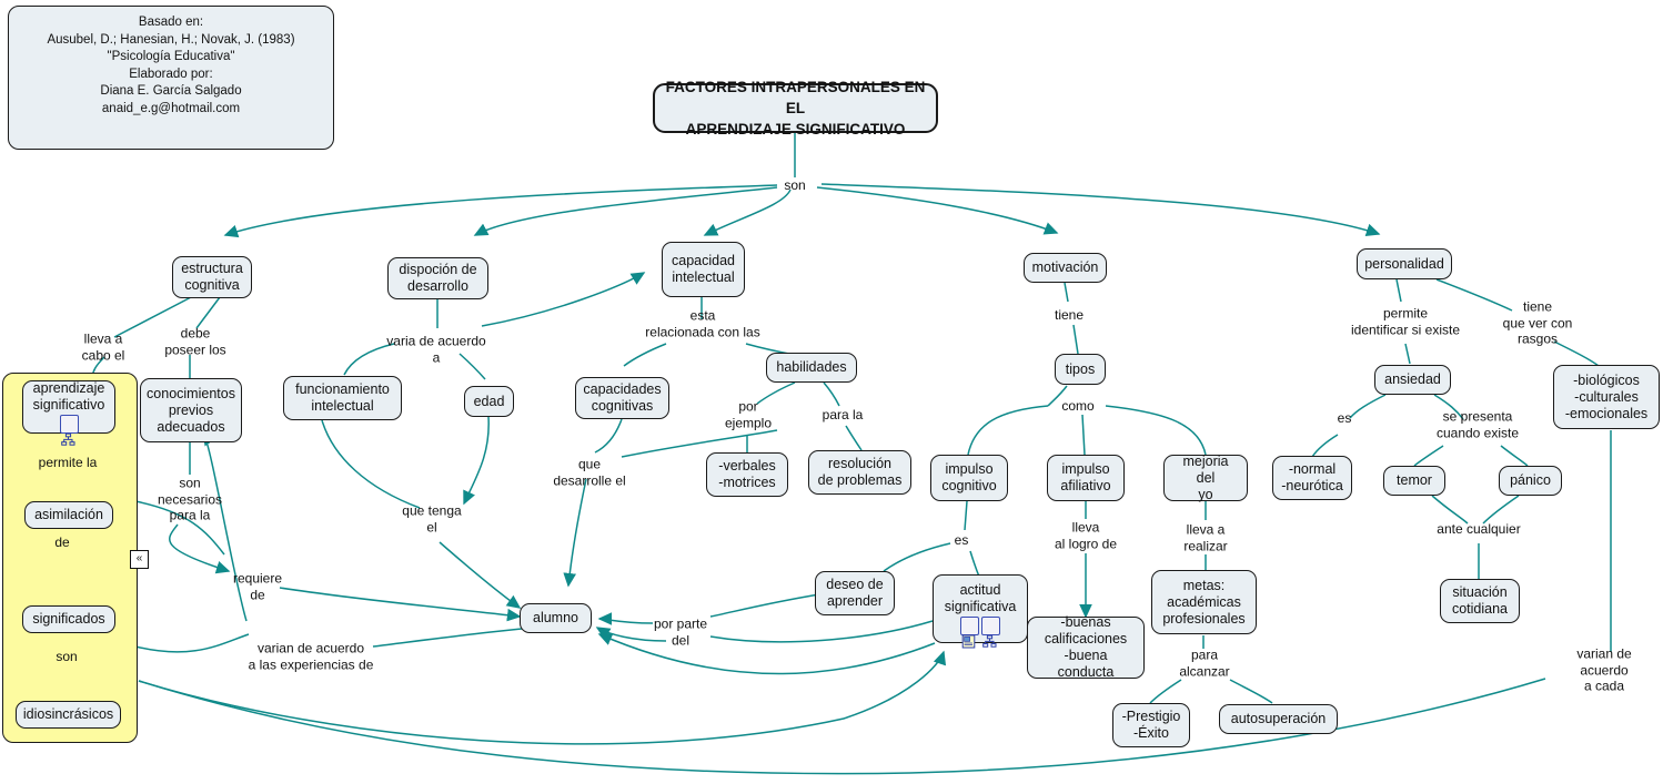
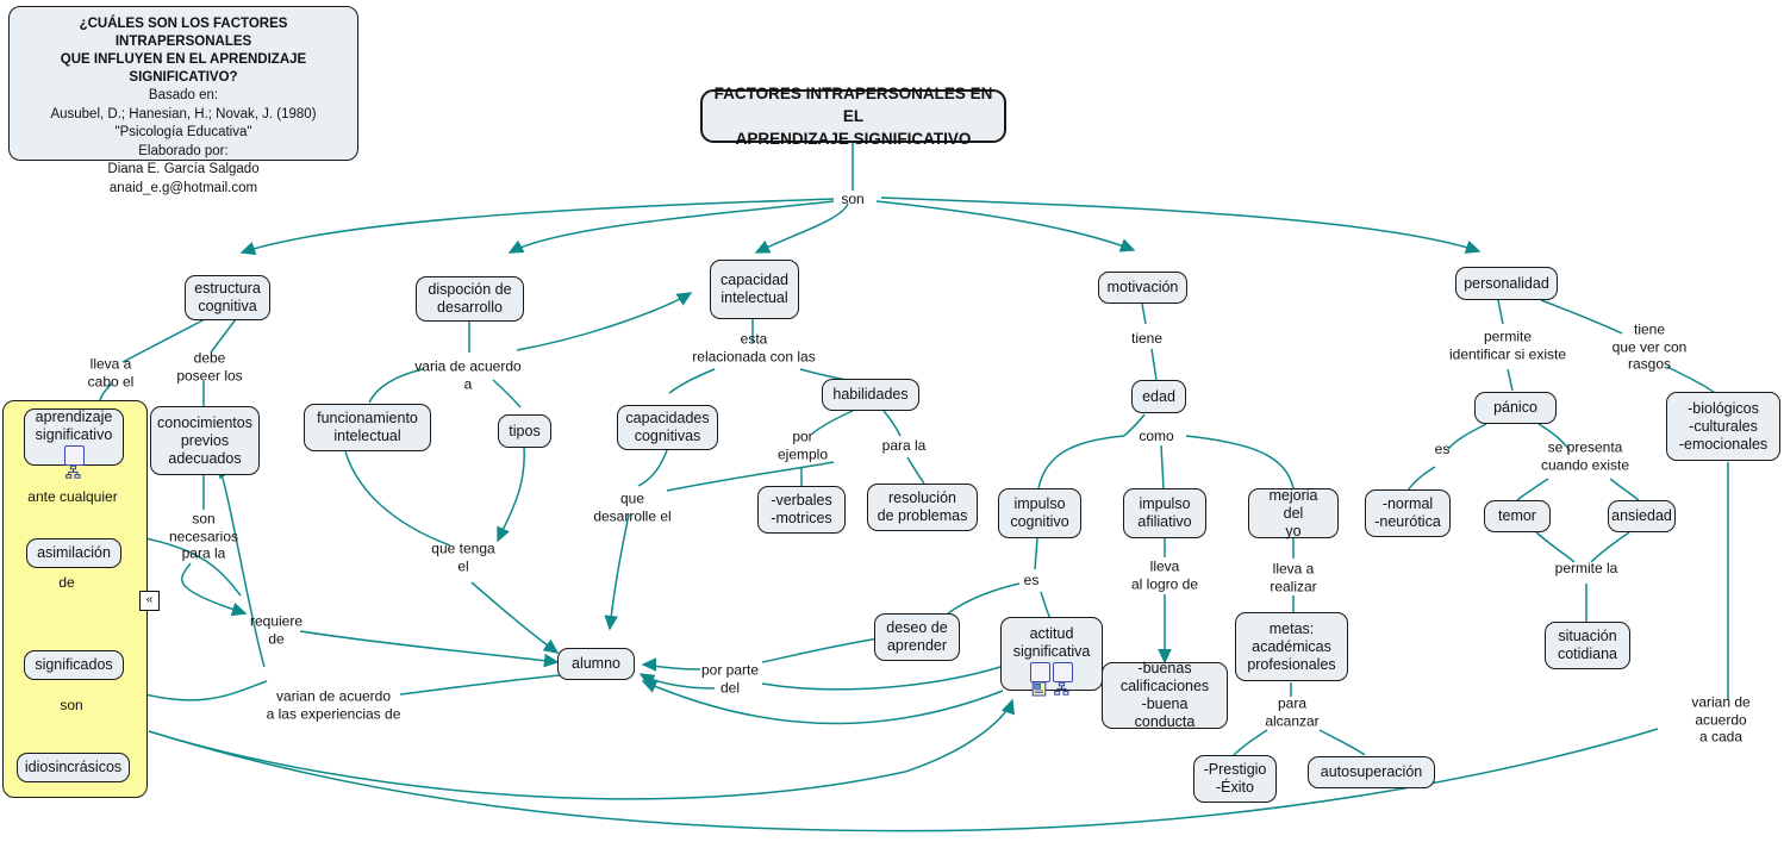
  «
+ ¿CUÁLES SON LOS FACTORES INTRAPERSONALES
+ QUE INFLUYEN EN EL APRENDIZAJE SIGNIFICATIVO?
  Basado en:
- Ausubel, D.; Hanesian, H.; Novak, J. (1983)
+ Ausubel, D.; Hanesian, H.; Novak, J. (1980)
  "Psicología Educativa"
  Elaborado por:
  Diana E. García Salgado
  anaid_e.g@hotmail.com
  FACTORES INTRAPERSONALES EN EL
  APRENDIZAJE SIGNIFICATIVO
  estructura
  cognitiva
  dispoción de
  desarrollo
  capacidad
  intelectual
  motivación
  personalidad
  aprendizaje
  significativo
  conocimientos
  previos
  adecuados
  asimilación
  significados
  idiosincrásicos
  funcionamiento
  intelectual
- edad
+ tipos
  capacidades
  cognitivas
  habilidades
  -verbales
  -motrices
  resolución
  de problemas
- tipos
+ edad
  impulso
  cognitivo
  impulso
  afiliativo
  mejoria del
  yo
  -buenas
  calificaciones
  -buena conducta
  metas:
  académicas
  profesionales
  -Prestigio
  -Éxito
  autosuperación
- ansiedad
+ pánico
  -normal
  -neurótica
  temor
- pánico
+ ansiedad
  situación
  cotidiana
  -biológicos
  -culturales
  -emocionales
  alumno
  deseo de
  aprender
  actitud
  significativa
  son
  lleva a
  cabo el
  debe
  poseer los
- permite la
+ ante cualquier
  de
  son
  son
  necesarios
  para la
  requiere
  de
  varian de acuerdo
  a las experiencias de
  varia de acuerdo
  a
  que tenga
  el
  esta
  relacionada con las
  que
  desarrolle el
  por
  ejemplo
  para la
  tiene
  como
  es
  lleva
  al logro de
  lleva a
  realizar
  para
  alcanzar
  permite
  identificar si existe
  tiene
  que ver con
  rasgos
  es
  se presenta
  cuando existe
- ante cualquier
+ permite la
  varian de acuerdo
  a cada
  por parte
  del
